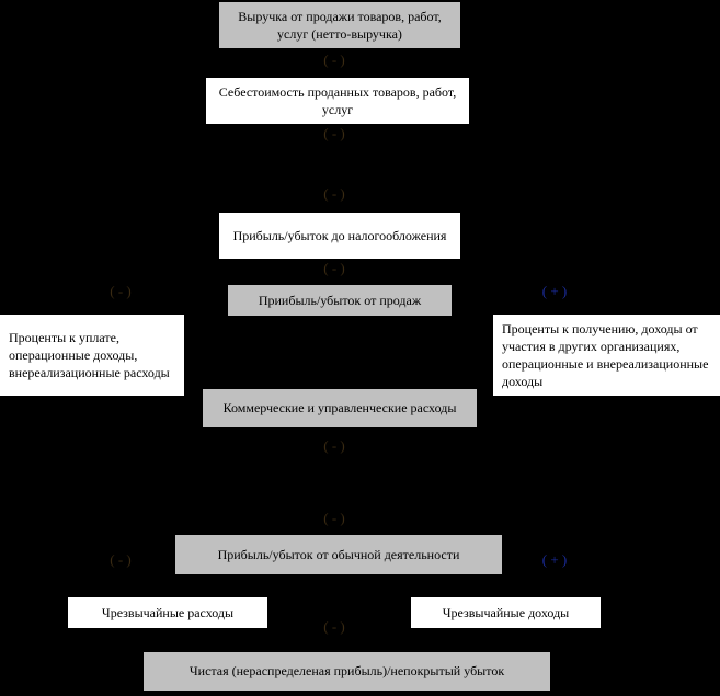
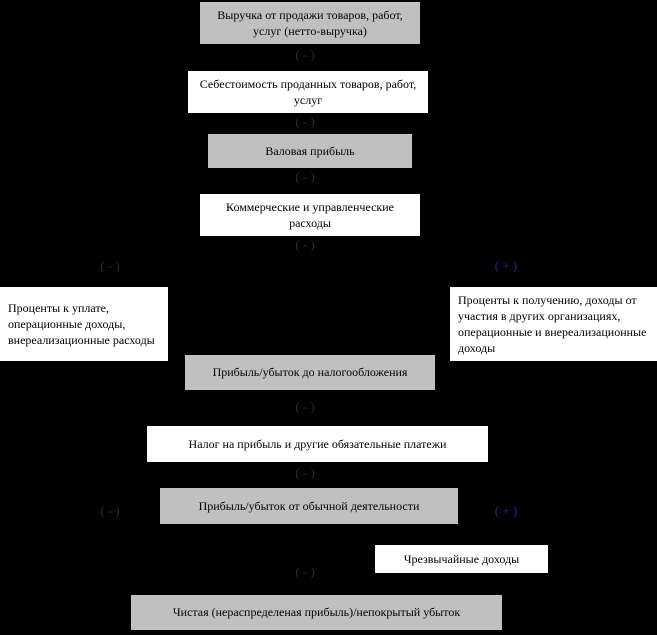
  Выручка от продажи товаров, работ, услуг (нетто-выручка)
  ( - )
  Себестоимость проданных товаров, работ, услуг
  ( - )
+ Валовая прибыль
  ( - )
- Прибыль/убыток до налогообложения
+ Коммерческие и управленческие расходы
  ( - )
- Приибыль/убыток от продаж
  ( - )
  ( + )
  Проценты к уплате, операционные доходы, внереализационные расходы
  Проценты к получению, доходы от участия в других организациях, операционные и внереализационные доходы
- Коммерческие и управленческие расходы
+ Прибыль/убыток до налогообложения
  ( - )
+ Налог на прибыль и другие обязательные платежи
  ( - )
  Прибыль/убыток от обычной деятельности
  ( - )
  ( + )
- Чрезвычайные расходы
  Чрезвычайные доходы
  ( - )
  Чистая (нераспределеная прибыль)/непокрытый убыток
